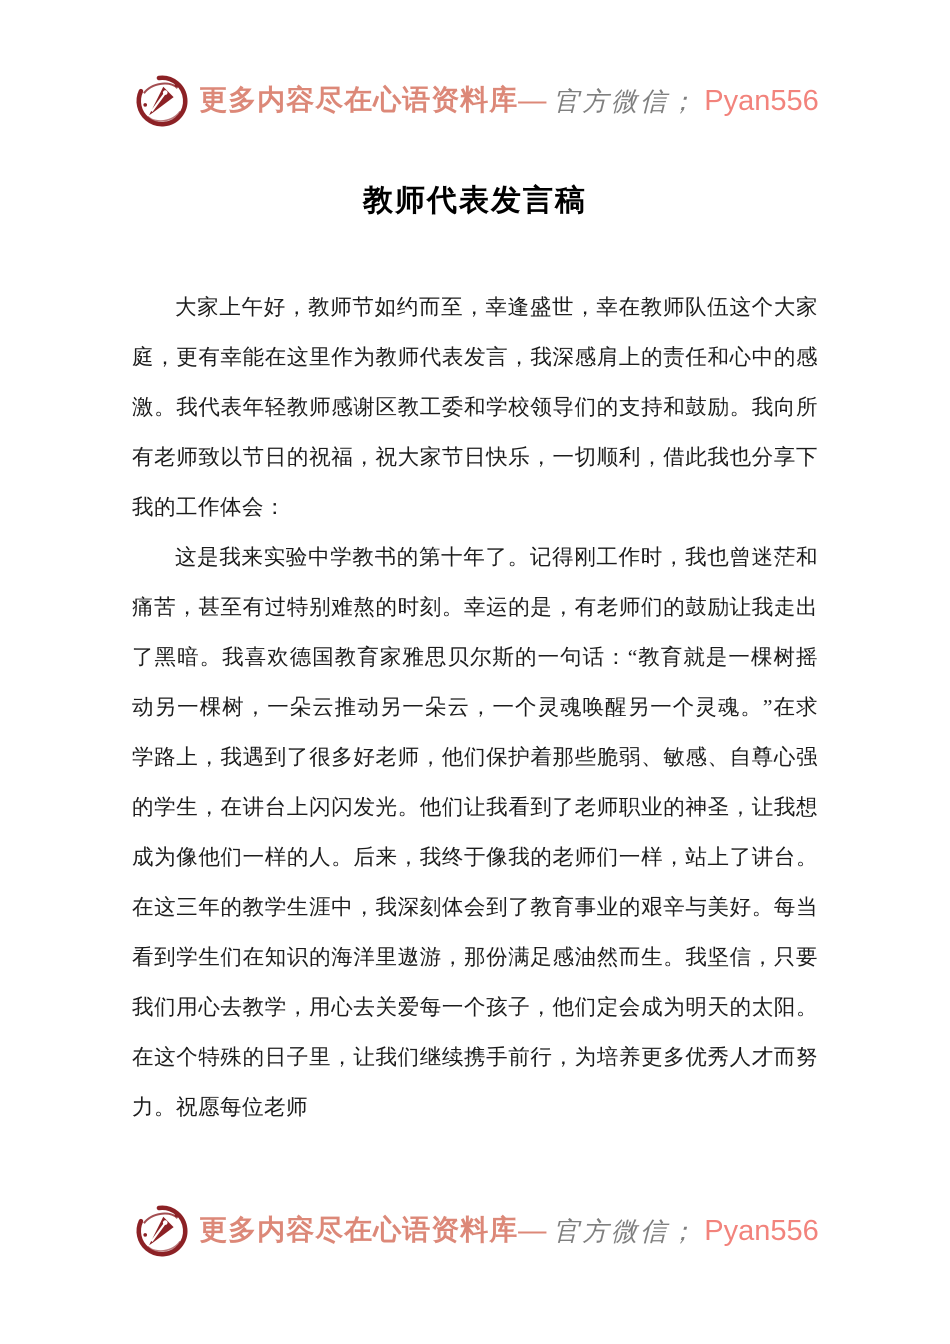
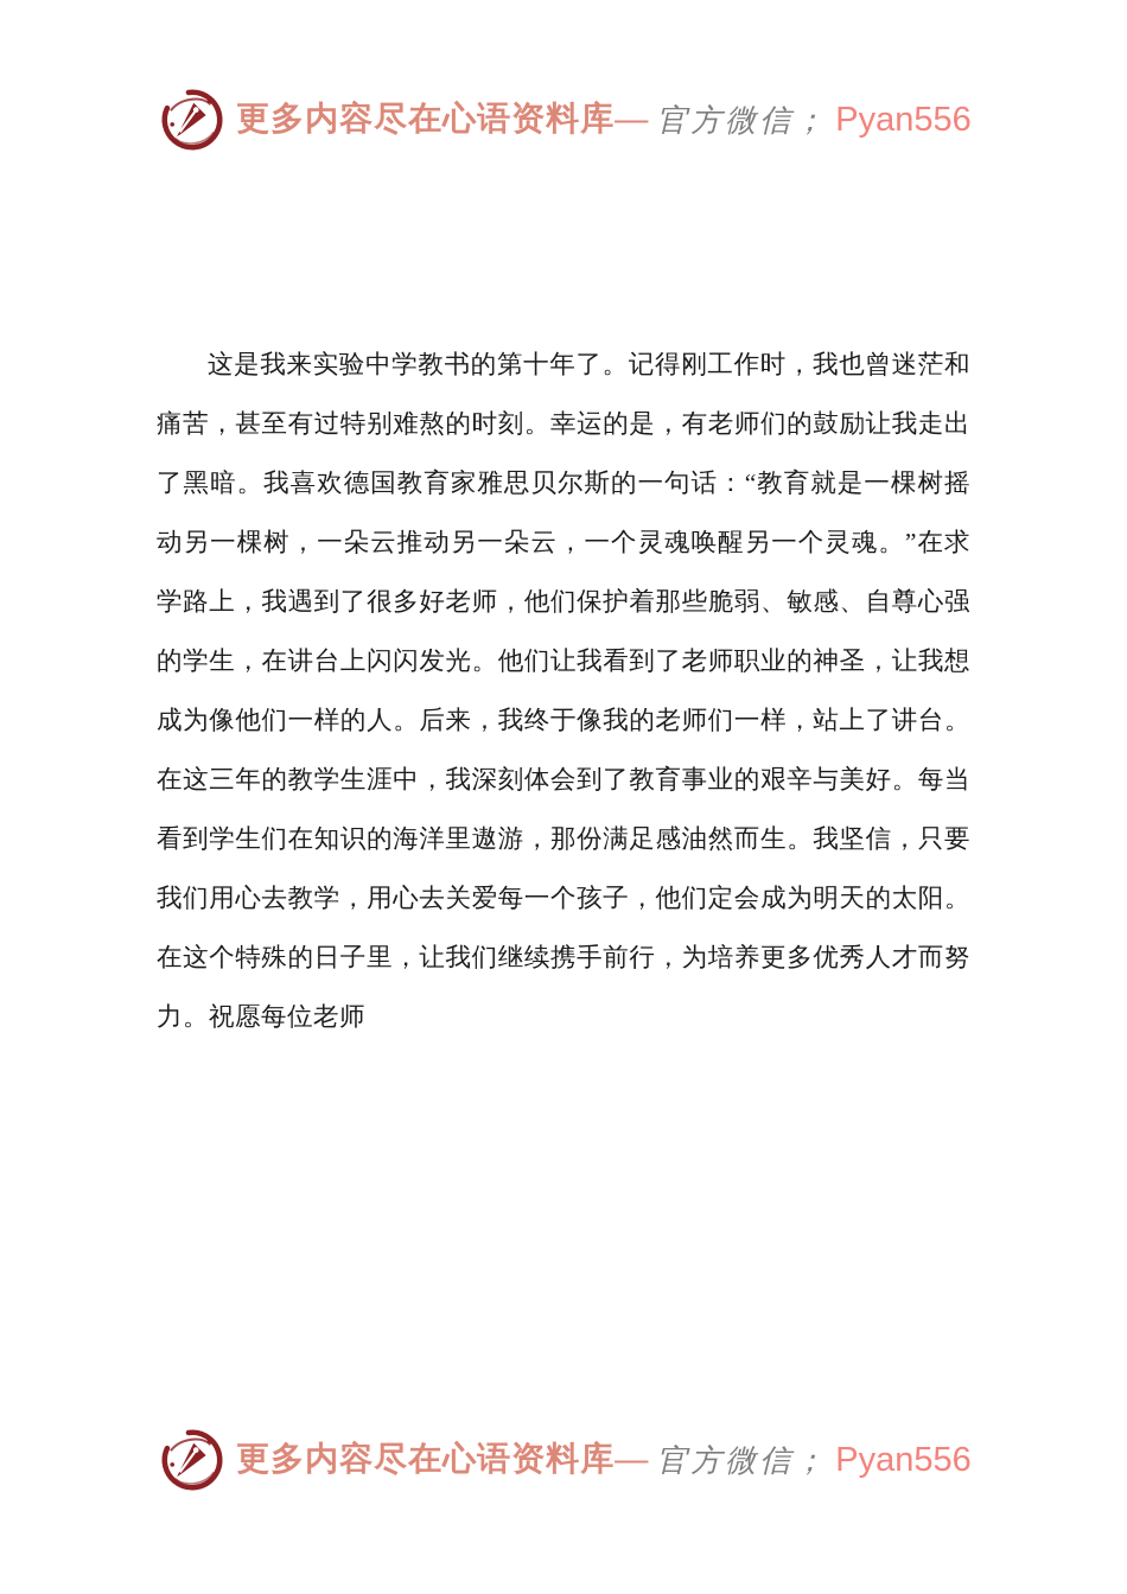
  更多内容尽在心语资料库—
  官方微信；
  Pyan556
- 教师代表发言稿
- 大家上午好，教师节如约而至，幸逢盛世，幸在教师队伍这个大家庭，更有幸能在这里作为教师代表发言，我深感肩上的责任和心中的感激。我代表年轻教师感谢区教工委和学校领导们的支持和鼓励。我向所有老师致以节日的祝福，祝大家节日快乐，一切顺利，借此我也分享下我的工作体会：
  这是我来实验中学教书的第十年了。记得刚工作时，我也曾迷茫和痛苦，甚至有过特别难熬的时刻。幸运的是，有老师们的鼓励让我走出了黑暗。我喜欢德国教育家雅思贝尔斯的一句话：“教育就是一棵树摇动另一棵树，一朵云推动另一朵云，一个灵魂唤醒另一个灵魂。”在求学路上，我遇到了很多好老师，他们保护着那些脆弱、敏感、自尊心强的学生，在讲台上闪闪发光。他们让我看到了老师职业的神圣，让我想成为像他们一样的人。后来，我终于像我的老师们一样，站上了讲台。在这三年的教学生涯中，我深刻体会到了教育事业的艰辛与美好。每当看到学生们在知识的海洋里遨游，那份满足感油然而生。我坚信，只要我们用心去教学，用心去关爱每一个孩子，他们定会成为明天的太阳。在这个特殊的日子里，让我们继续携手前行，为培养更多优秀人才而努力。祝愿每位老师
  更多内容尽在心语资料库—
  官方微信；
  Pyan556
